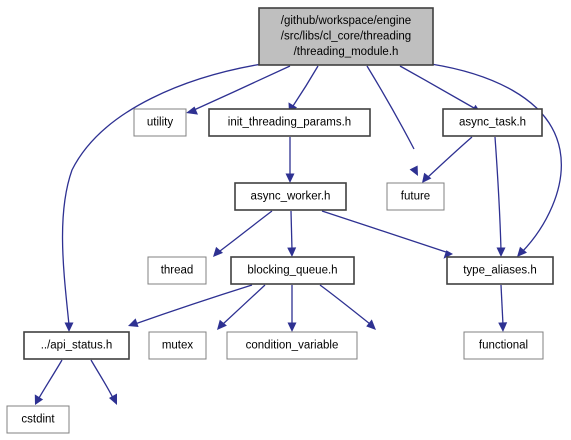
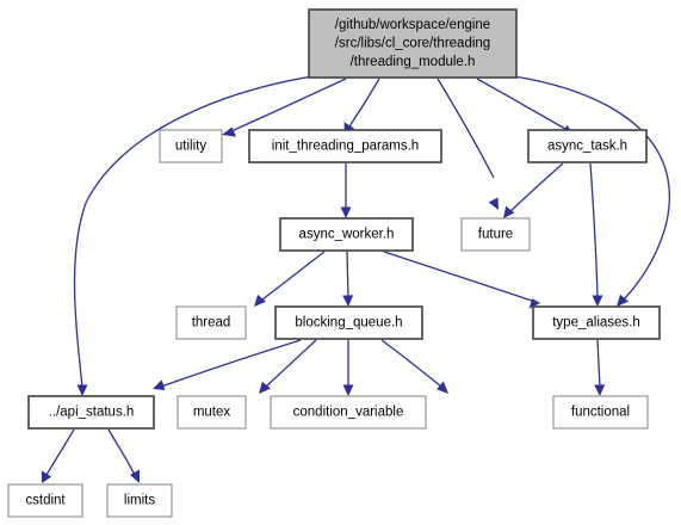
  /github/workspace/engine
  /src/libs/cl_core/threading
  /threading_module.h
  utility
  init_threading_params.h
  async_task.h
  future
  async_worker.h
  thread
  blocking_queue.h
  type_aliases.h
  ../api_status.h
  mutex
  condition_variable
  functional
  cstdint
+ limits
